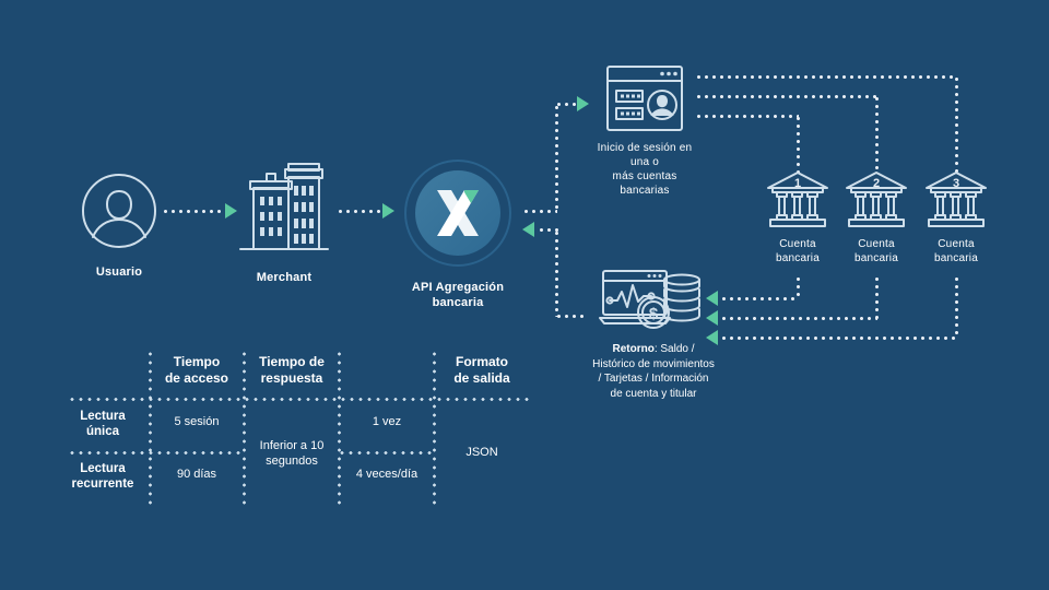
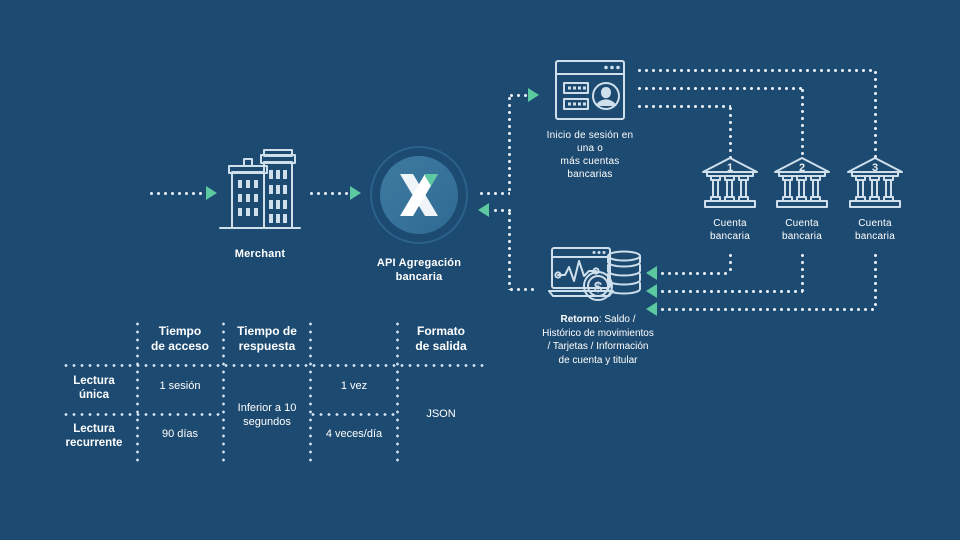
- Usuario
  Merchant
  API Agregación
  bancaria
  Inicio de sesión en una o
  más cuentas bancarias
  1
  Cuenta
  bancaria
  2
  Cuenta
  bancaria
  3
  Cuenta
  bancaria
  $
  Retorno: Saldo /
  Histórico de movimientos
  / Tarjetas / Información
  de cuenta y titular
  Tiempo
  de acceso
  Tiempo de
  respuesta
  Formato
  de salida
  Lectura
  única
  Lectura
  recurrente
- 5 sesión
+ 1 sesión
  90 días
  Inferior a 10
  segundos
  1 vez
  4 veces/día
  JSON
